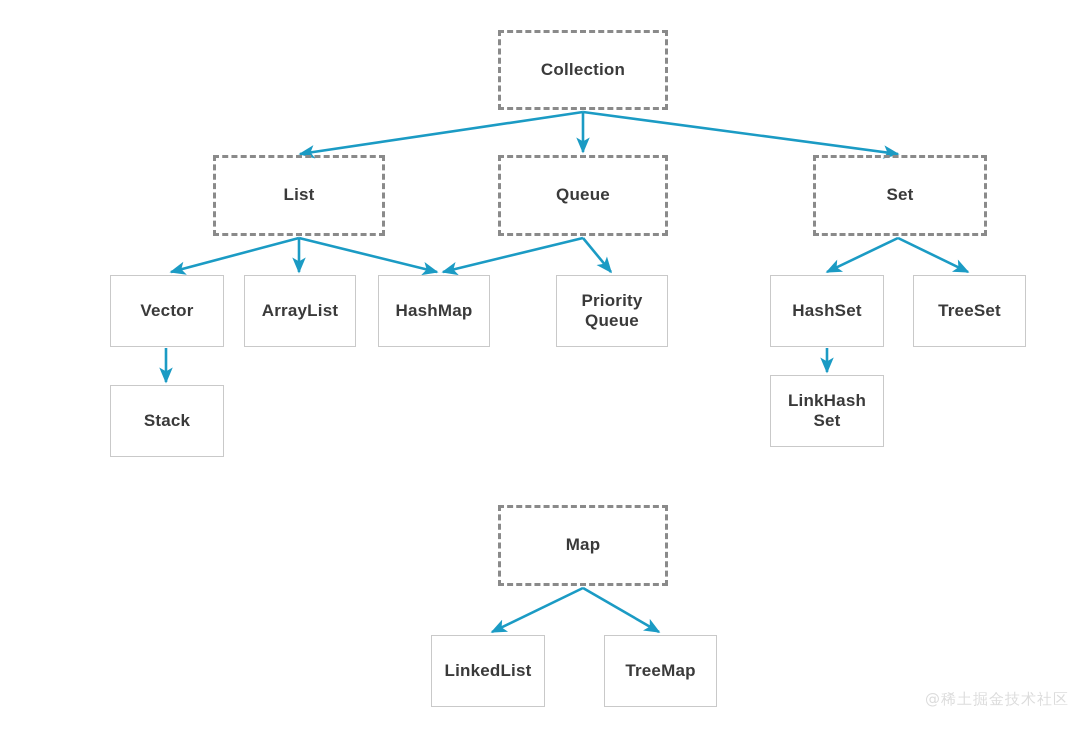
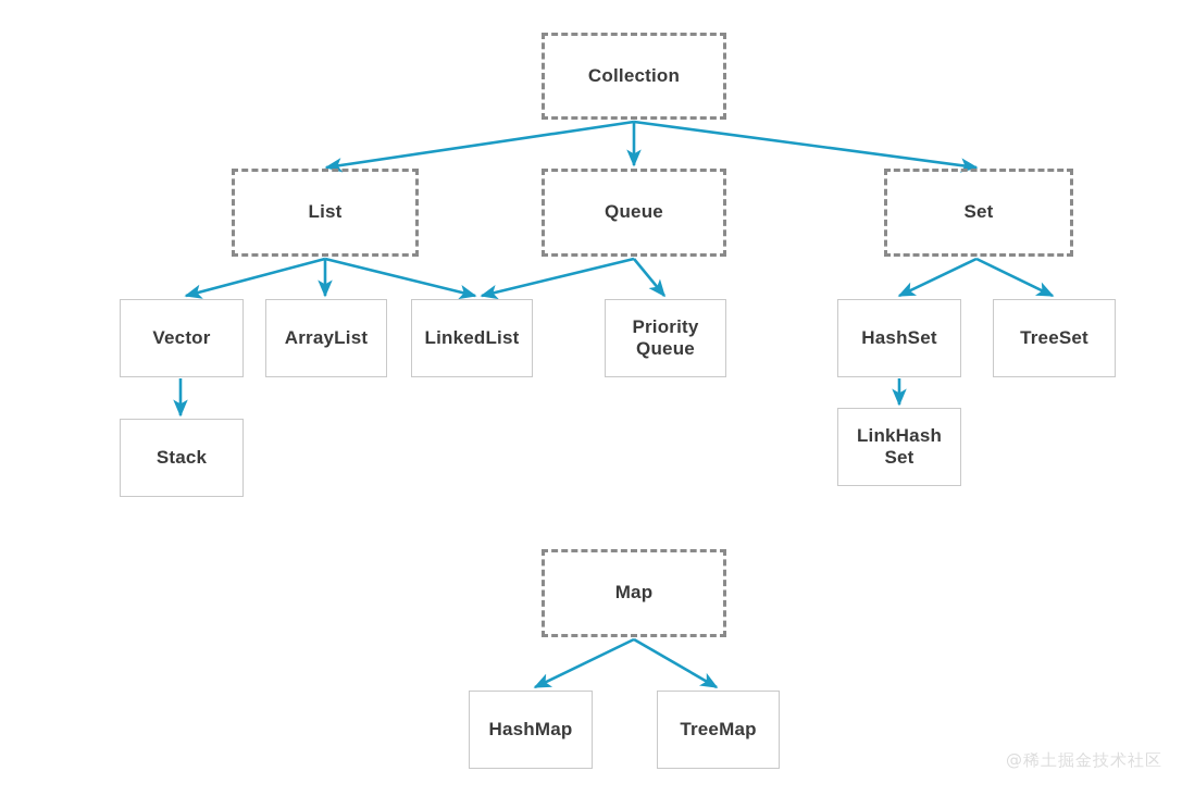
  Collection
  List
  Queue
  Set
  Vector
  ArrayList
- HashMap
+ LinkedList
  Priority
  Queue
  HashSet
  TreeSet
  Stack
  LinkHash
  Set
  Map
- LinkedList
+ HashMap
  TreeMap
  @稀土掘金技术社区
